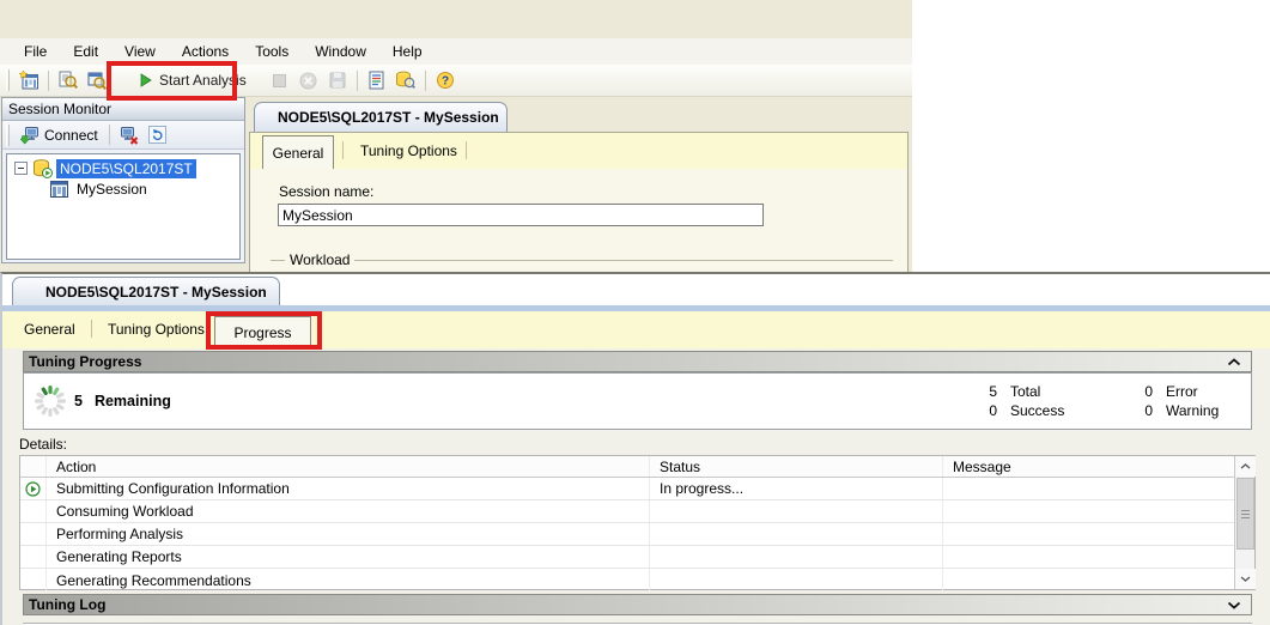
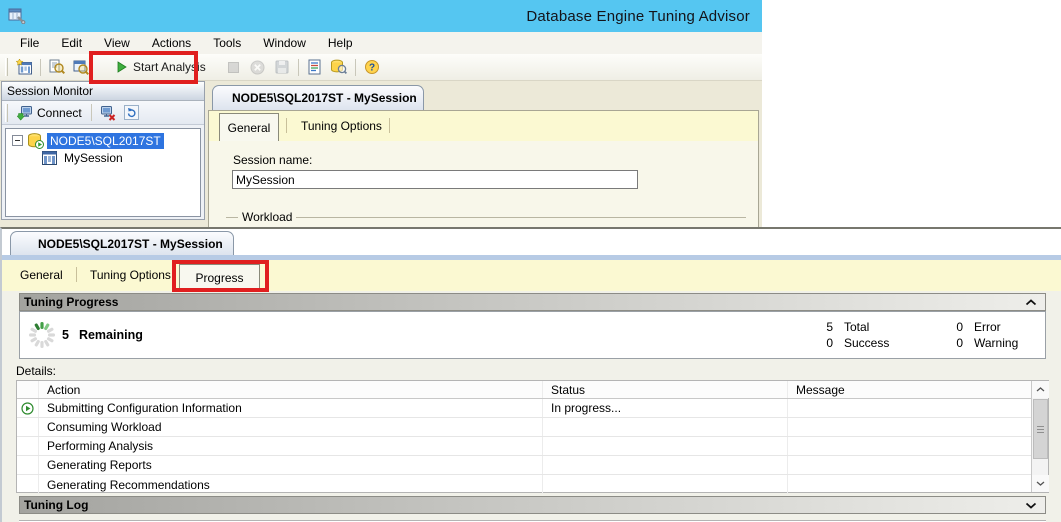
+ Database Engine Tuning Advisor
  File
  Edit
  View
  Actions
  Tools
  Window
  Help
  Start Analysis
  ?
  Session Monitor
  Connect
  NODE5\SQL2017ST
  MySession
  NODE5\SQL2017ST - MySession
  General
  Tuning Options
  Session name:
  MySession
  Workload
  NODE5\SQL2017ST - MySession
  General
  Tuning Options
  Progress
  Tuning Progress
  5 Remaining
  5
  Total
  0
  Success
  0
  Error
  0
  Warning
  Details:
  Action
  Status
  Message
  Submitting Configuration Information
  In progress...
  Consuming Workload
  Performing Analysis
  Generating Reports
  Generating Recommendations
  Tuning Log
